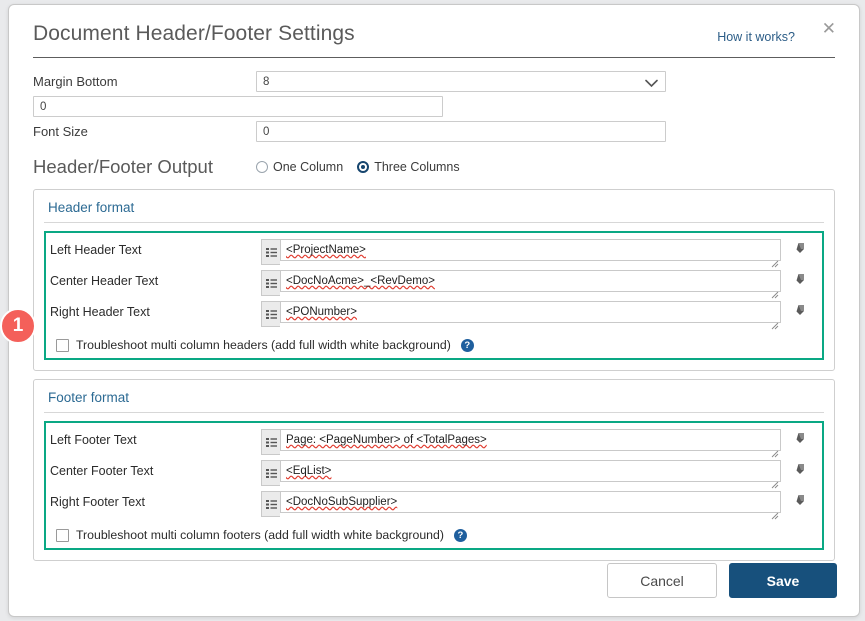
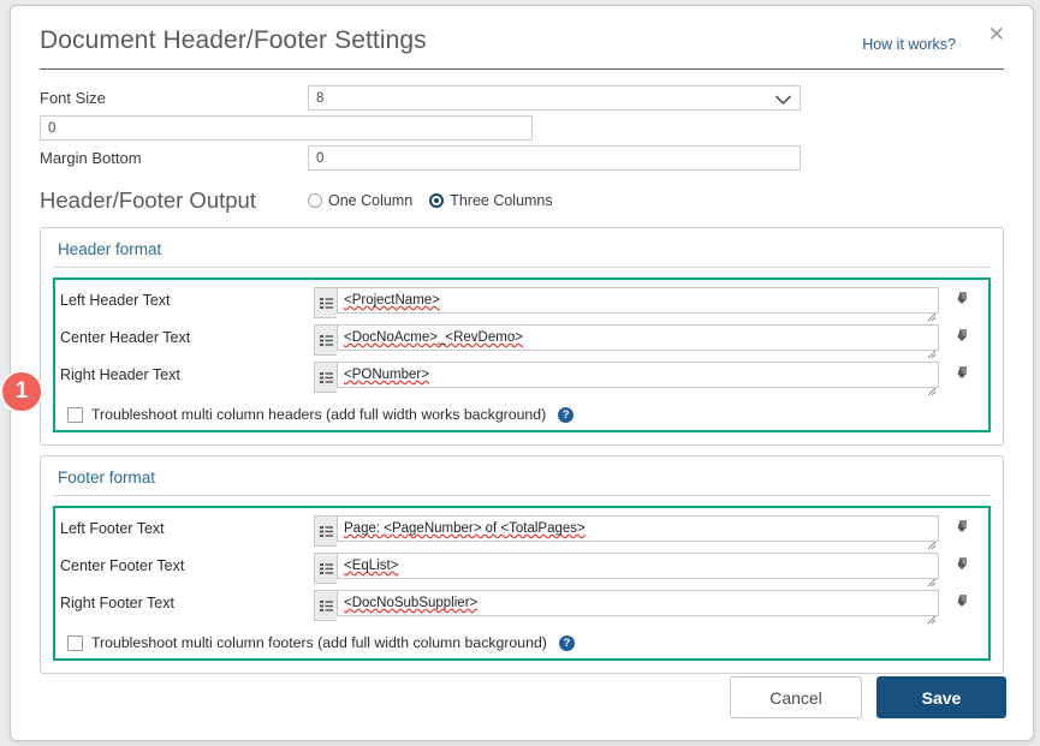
  Document Header/Footer Settings
  How it works?
  ✕
- Margin Bottom
+ Font Size
  8
  0
- Font Size
+ Margin Bottom
  0
  Header/Footer Output
  One Column
  Three Columns
  Header format
  Left Header Text
  <ProjectName>
  Center Header Text
  <DocNoAcme>_<RevDemo>
  Right Header Text
  <PONumber>
- Troubleshoot multi column headers (add full width white background)
+ Troubleshoot multi column headers (add full width works background)
  ?
  Footer format
  Left Footer Text
  Page: <PageNumber> of <TotalPages>
  Center Footer Text
  <EqList>
  Right Footer Text
  <DocNoSubSupplier>
- Troubleshoot multi column footers (add full width white background)
+ Troubleshoot multi column footers (add full width column background)
  ?
  Cancel
  Save
  1
